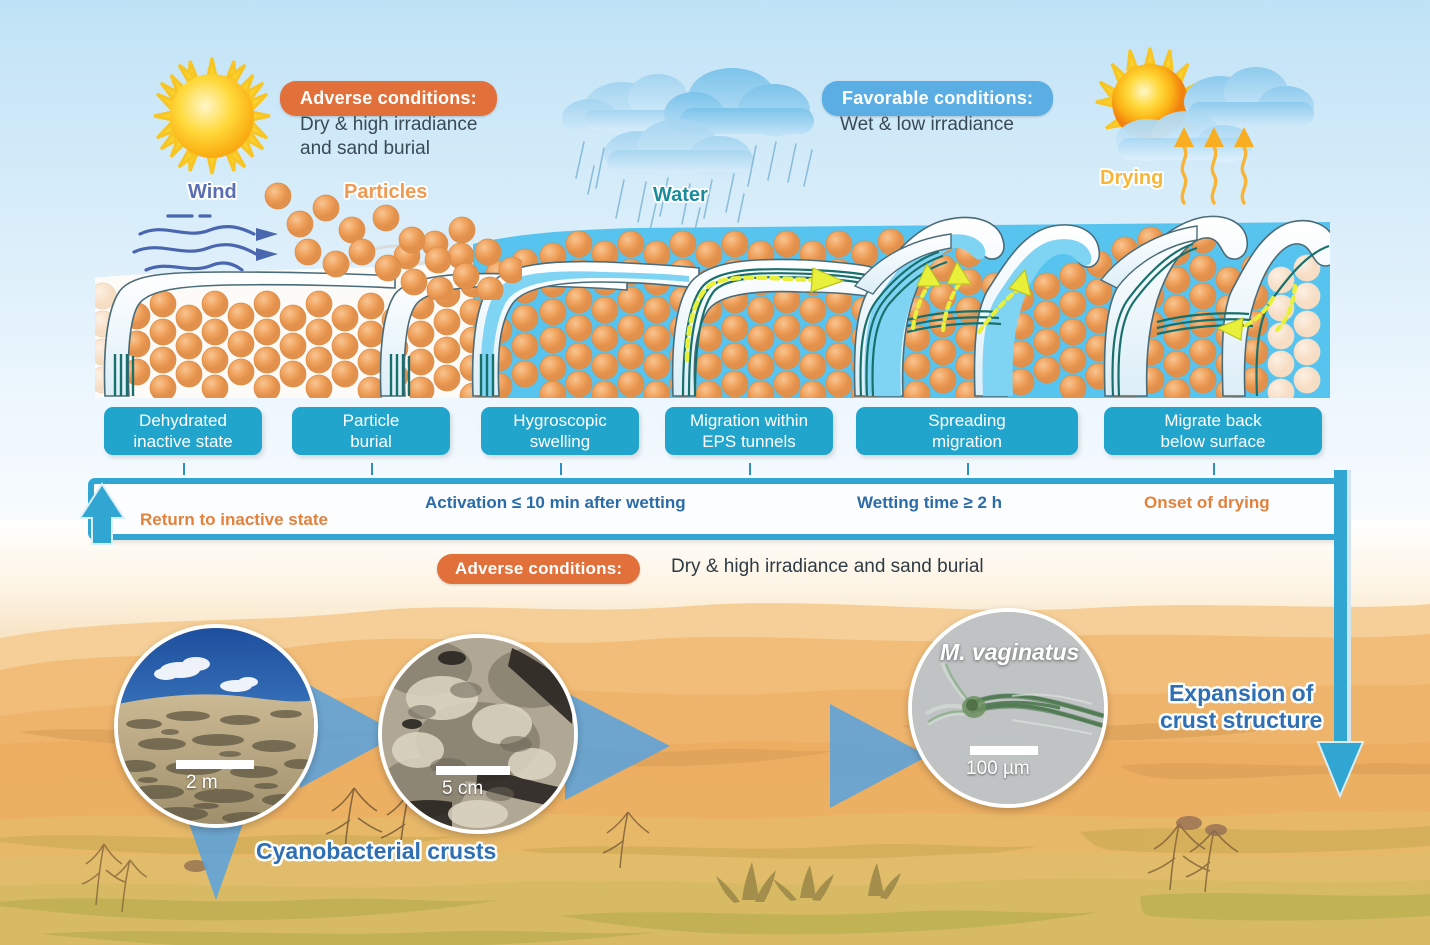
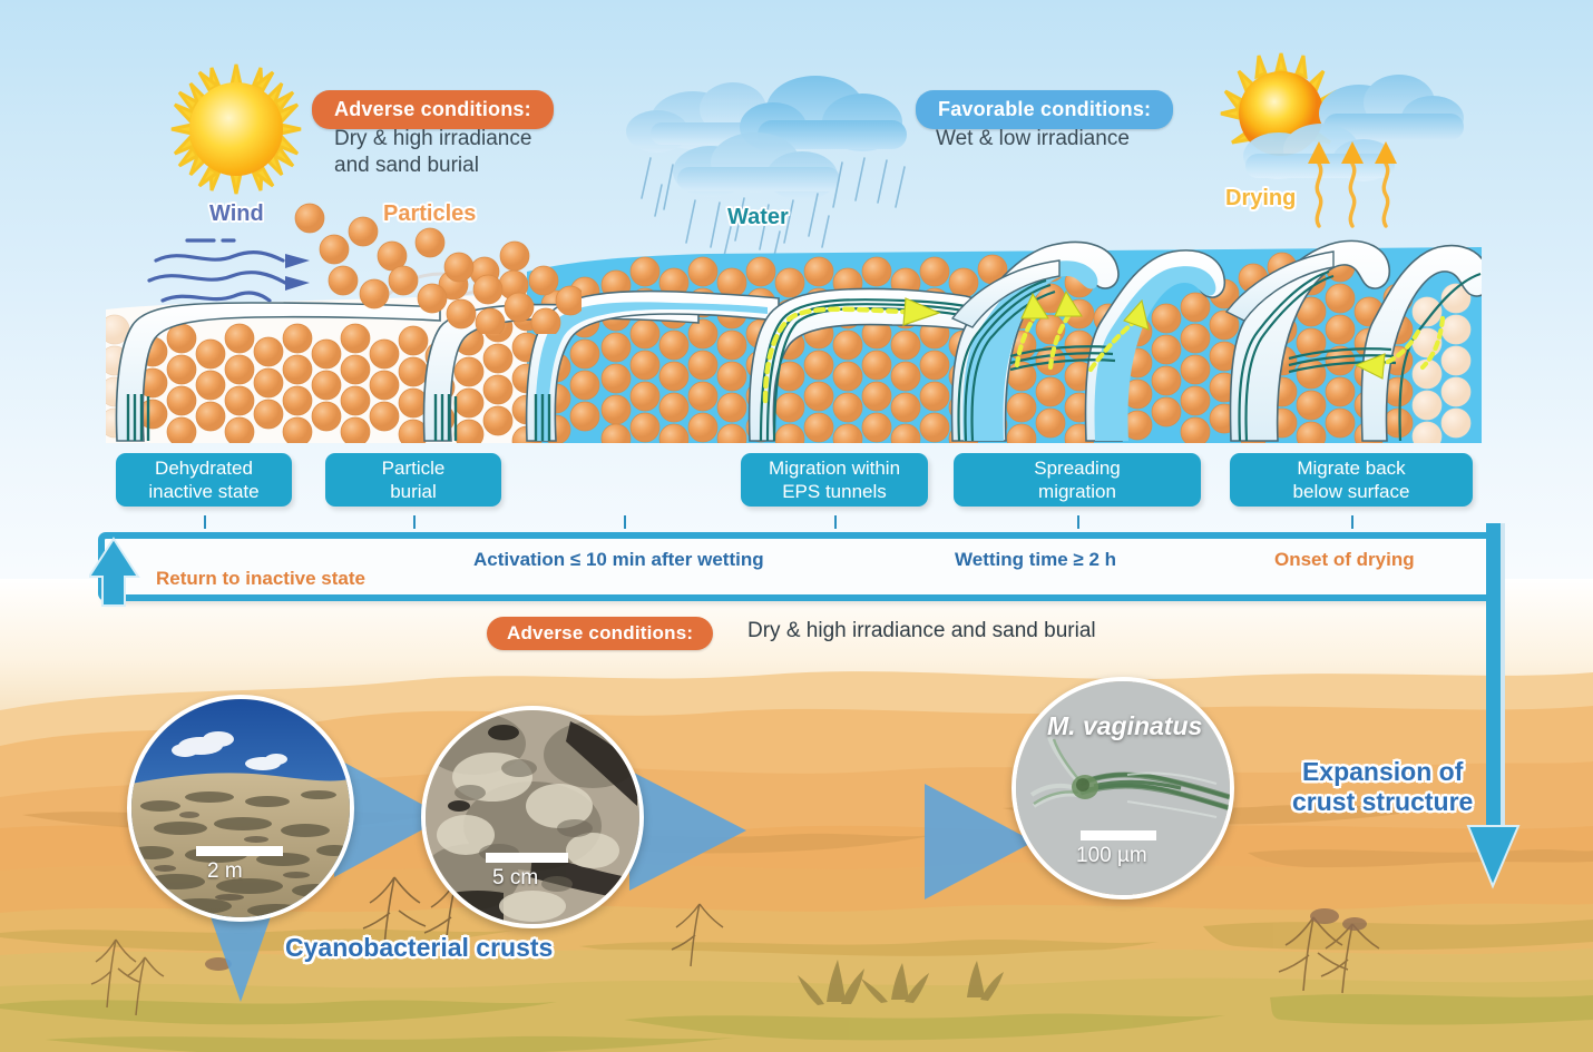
  Adverse conditions:
  Dry & high irradiance
  and sand burial
  Favorable conditions:
  Wet & low irradiance
  Wind
  Particles
  Water
  Drying
  Dehydrated
  inactive state
  Particle
  burial
- Hygroscopic
- swelling
  Migration within
  EPS tunnels
  Spreading
  migration
  Migrate back
  below surface
  Return to inactive state
  Activation ≤ 10 min after wetting
  Wetting time ≥ 2 h
  Onset of drying
  Adverse conditions:
  Dry & high irradiance and sand burial
  2 m
  5 cm
  M. vaginatus
  100 µm
  Cyanobacterial crusts
  Expansion of
  crust structure
